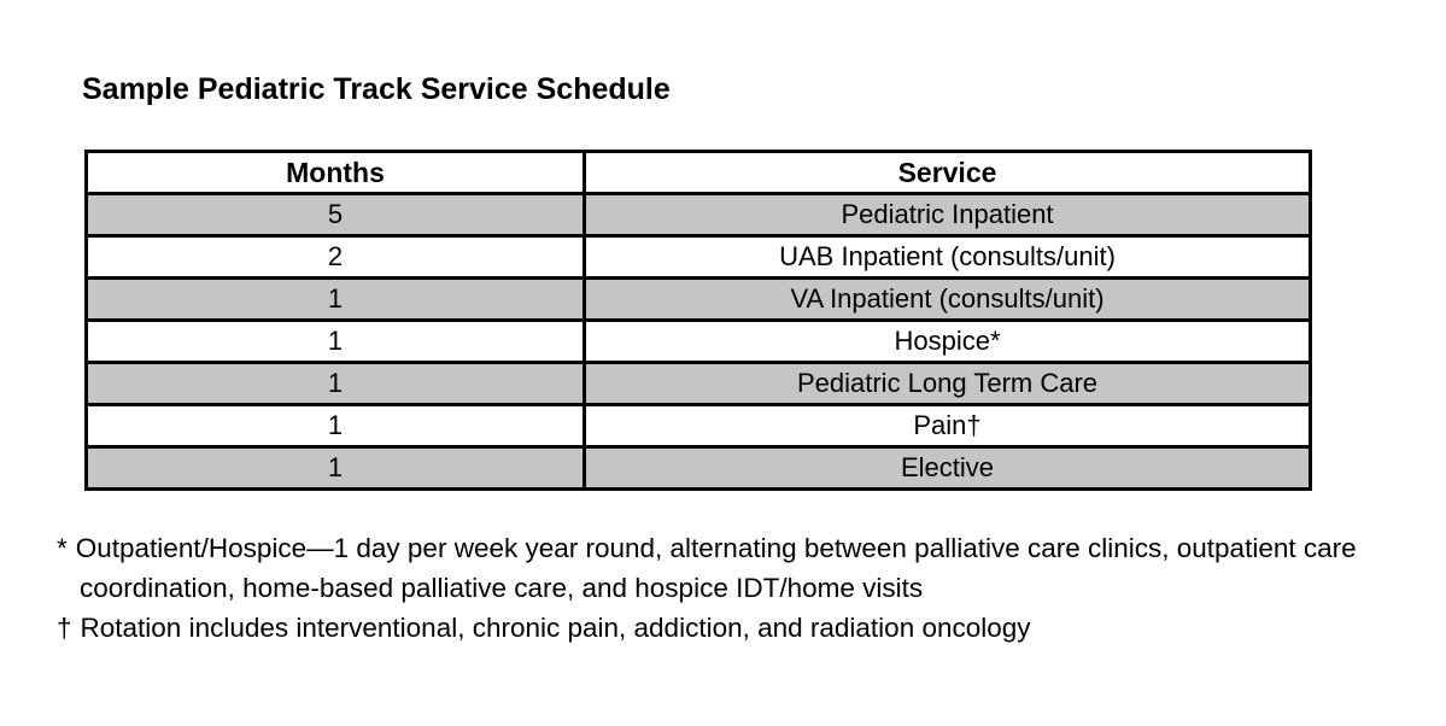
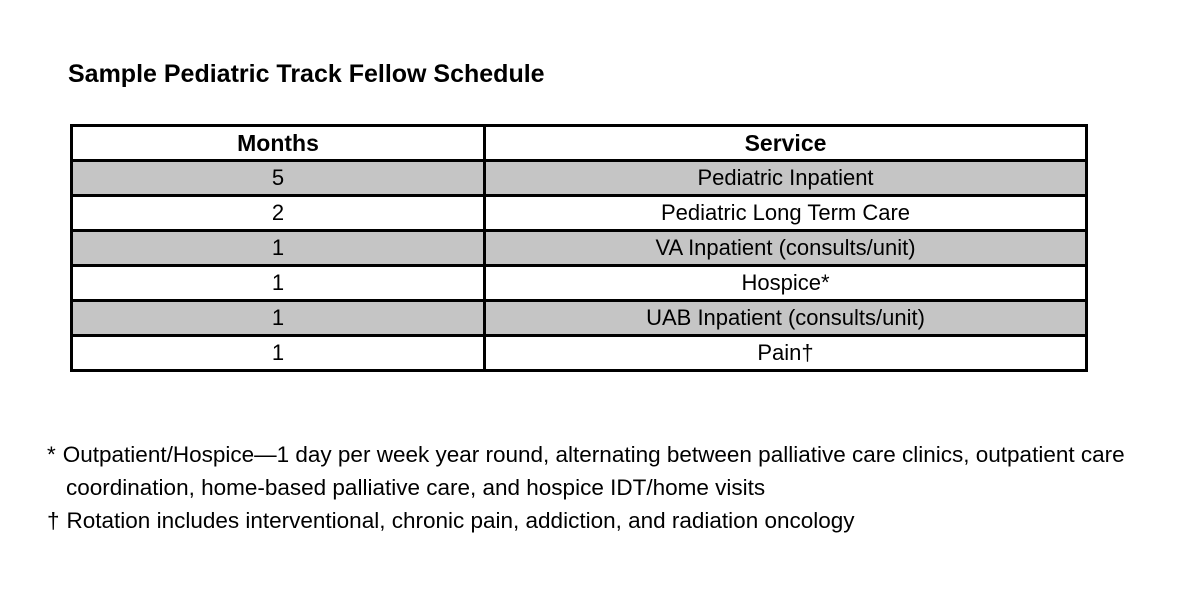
- Sample Pediatric Track Service Schedule
+ Sample Pediatric Track Fellow Schedule
  Months	Service
  5	Pediatric Inpatient
- 2	UAB Inpatient (consults/unit)
+ 2	Pediatric Long Term Care
  1	VA Inpatient (consults/unit)
  1	Hospice*
- 1	Pediatric Long Term Care
+ 1	UAB Inpatient (consults/unit)
  1	Pain†
- 1	Elective
  * Outpatient/Hospice—1 day per week year round, alternating between palliative care clinics, outpatient care coordination, home-based palliative care, and hospice IDT/home visits
  † Rotation includes interventional, chronic pain, addiction, and radiation oncology
